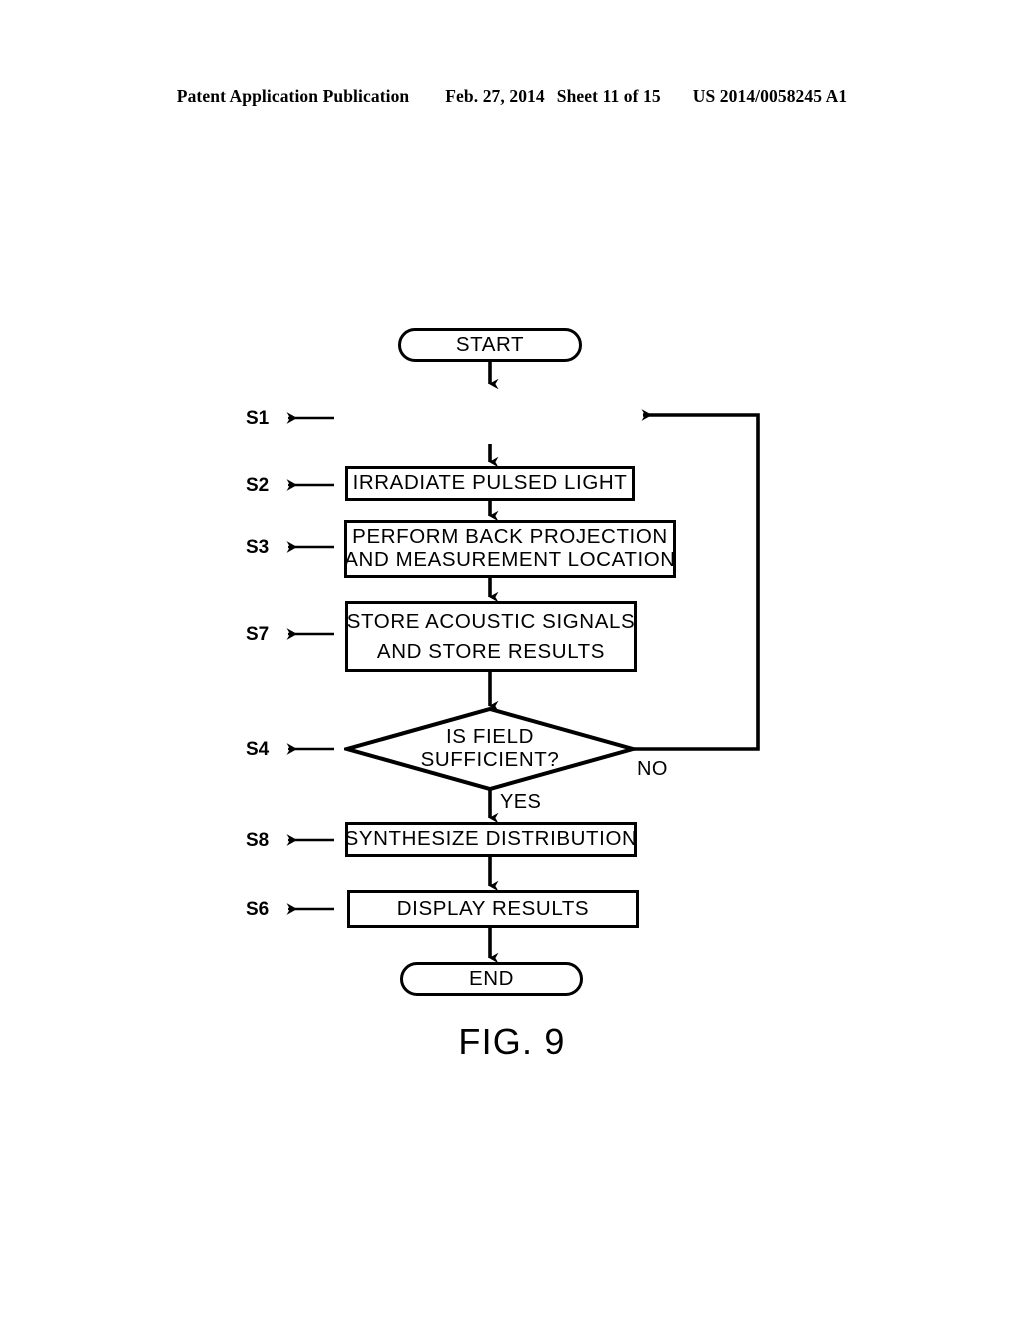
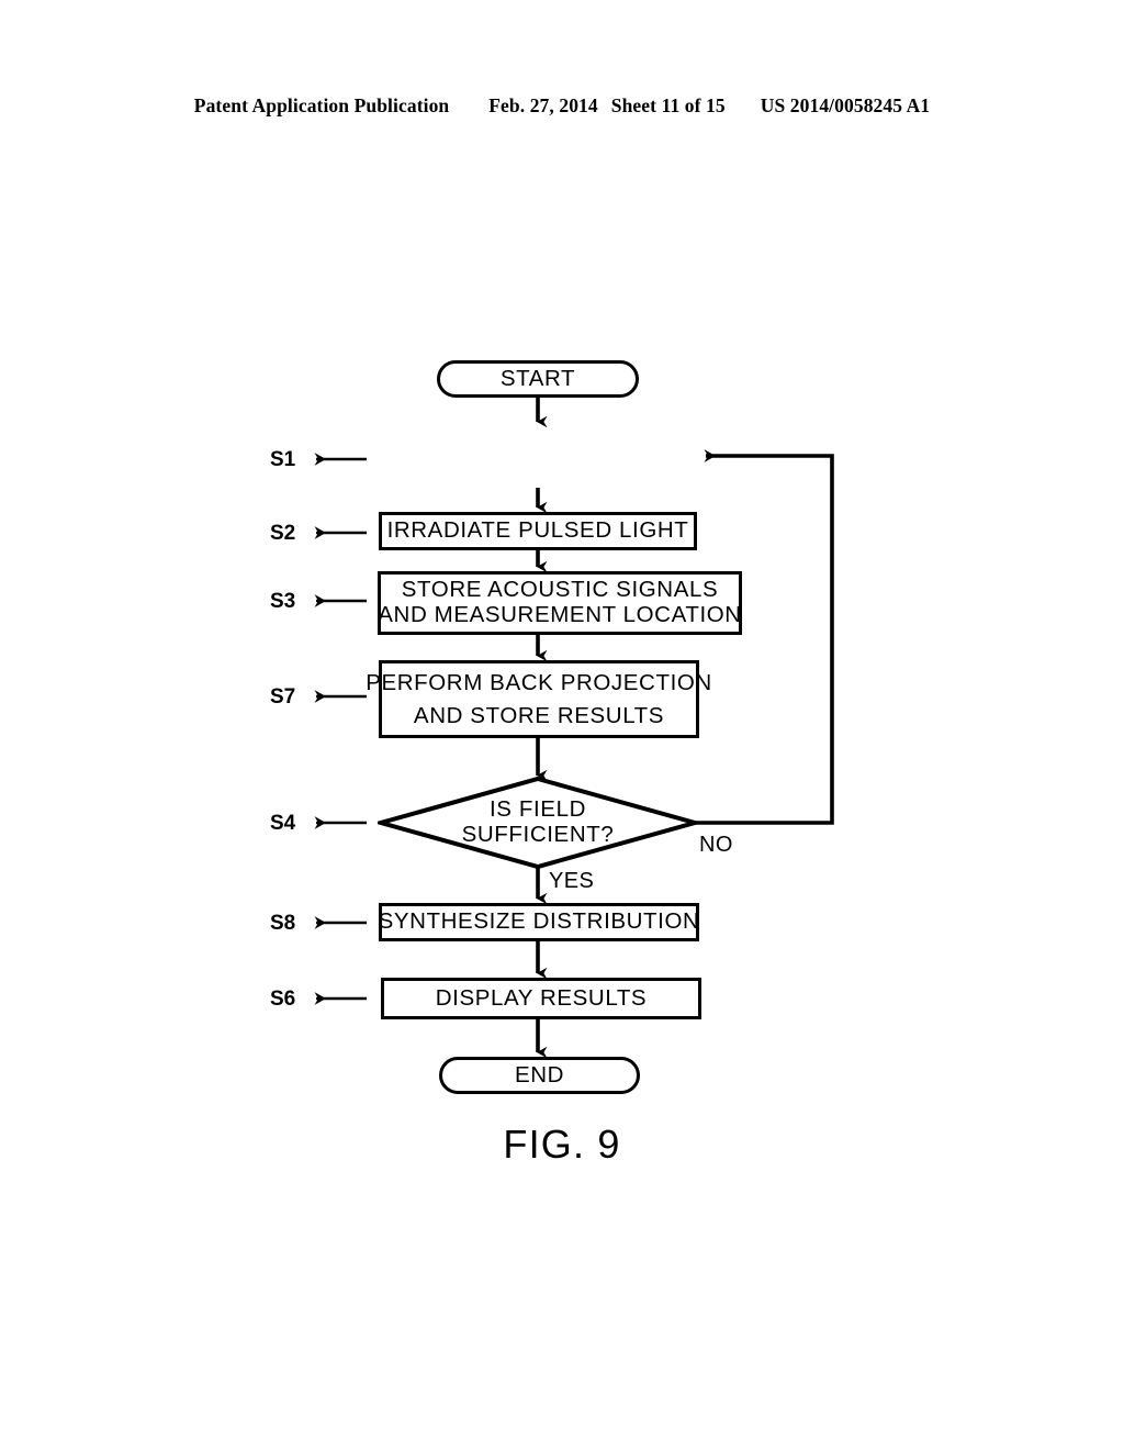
  Patent Application Publication Feb. 27, 2014 Sheet 11 of 15 US 2014/0058245 A1
  START
  IRRADIATE PULSED LIGHT
- PERFORM BACK PROJECTION
+ STORE ACOUSTIC SIGNALS
  AND MEASUREMENT LOCATION
- STORE ACOUSTIC SIGNALS
+ PERFORM BACK PROJECTION
  AND STORE RESULTS
  IS FIELD
  SUFFICIENT?
  SYNTHESIZE DISTRIBUTION
  DISPLAY RESULTS
  END
  S1
  S2
  S3
  S7
  S4
  S8
  S6
  YES
  NO
  FIG. 9
